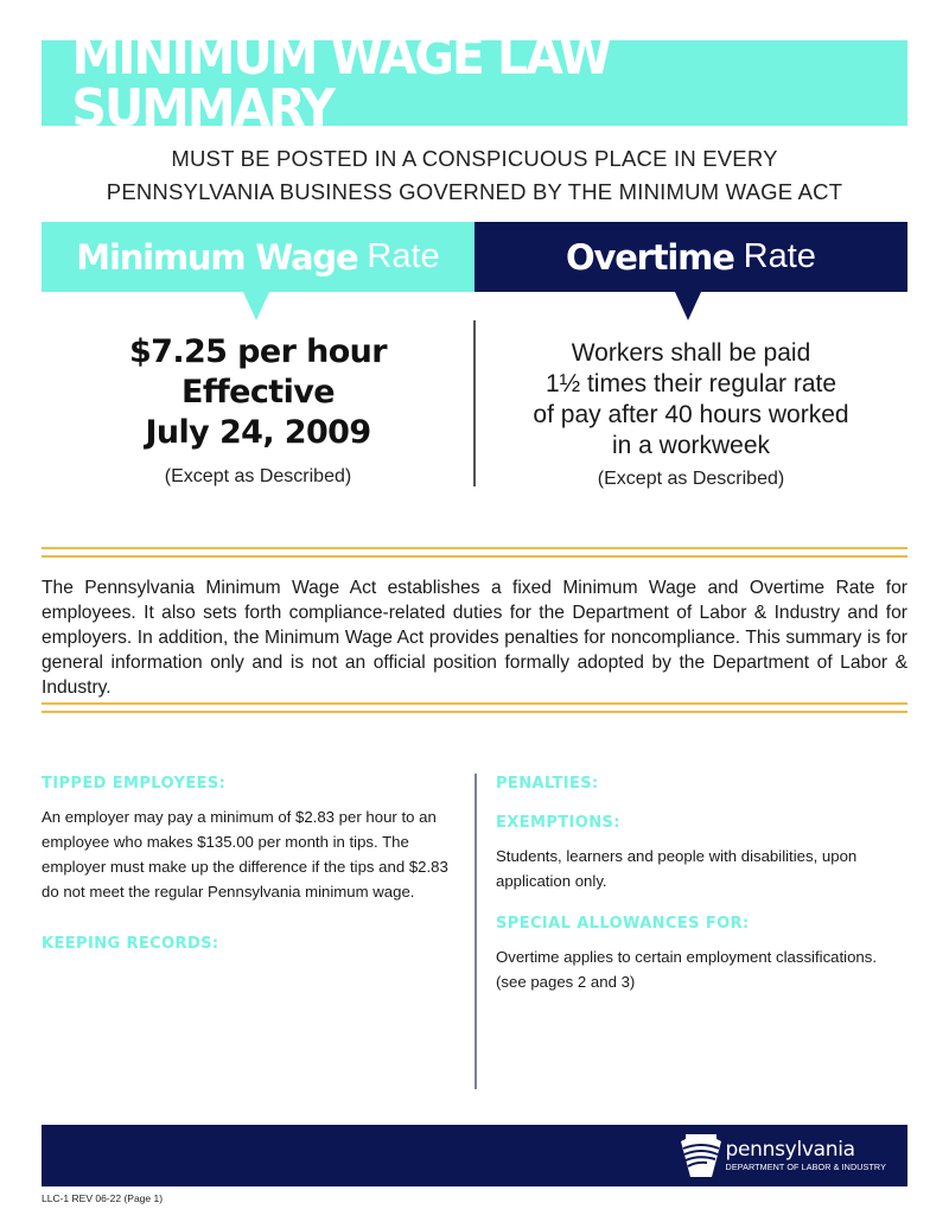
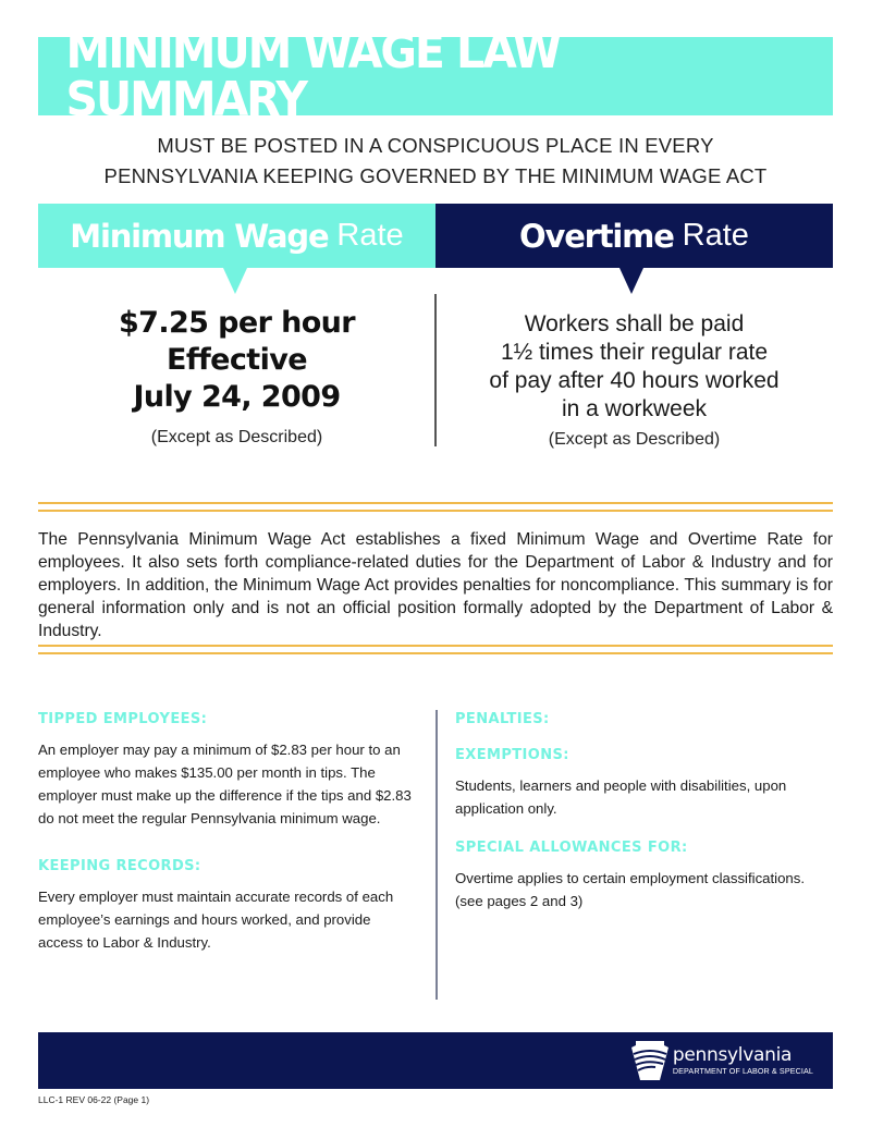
  MINIMUM WAGE LAW SUMMARY
  MUST BE POSTED IN A CONSPICUOUS PLACE IN EVERY
- PENNSYLVANIA BUSINESS GOVERNED BY THE MINIMUM WAGE ACT
+ PENNSYLVANIA KEEPING GOVERNED BY THE MINIMUM WAGE ACT
  Minimum Wage
  Rate
  Overtime
  Rate
  $7.25 per hour
  Effective
  July 24, 2009
  (Except as Described)
  Workers shall be paid
  1½ times their regular rate
  of pay after 40 hours worked
  in a workweek
  (Except as Described)
  The Pennsylvania Minimum Wage Act establishes a fixed Minimum Wage and Overtime Rate for employees. It also sets forth compliance-related duties for the Department of Labor & Industry and for employers. In addition, the Minimum Wage Act provides penalties for noncompliance. This summary is for general information only and is not an official position formally adopted by the Department of Labor & Industry.
  TIPPED EMPLOYEES:
  An employer may pay a minimum of $2.83 per hour to an employee who makes $135.00 per month in tips. The employer must make up the difference if the tips and $2.83 do not meet the regular Pennsylvania minimum wage.
  KEEPING RECORDS:
+ Every employer must maintain accurate records of each employee’s earnings and hours worked, and provide access to Labor & Industry.
  PENALTIES:
  EXEMPTIONS:
  Students, learners and people with disabilities, upon application only.
  SPECIAL ALLOWANCES FOR:
  Overtime applies to certain employment classifications. (see pages 2 and 3)
  pennsylvania
- DEPARTMENT OF LABOR & INDUSTRY
+ DEPARTMENT OF LABOR & SPECIAL
  LLC-1 REV 06-22 (Page 1)
